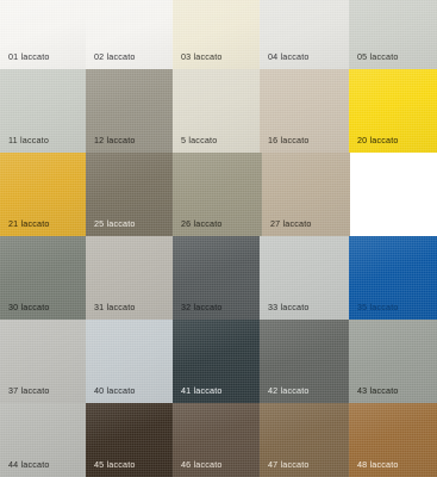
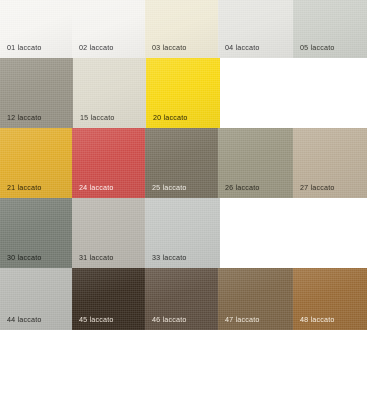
  01 laccato
  02 laccato
  03 laccato
  04 laccato
  05 laccato
- 11 laccato
  12 laccato
- 5 laccato
+ 15 laccato
- 16 laccato
  20 laccato
  21 laccato
+ 24 laccato
  25 laccato
  26 laccato
  27 laccato
  30 laccato
  31 laccato
- 32 laccato
  33 laccato
- 35 laccato
- 37 laccato
- 40 laccato
- 41 laccato
- 42 laccato
- 43 laccato
  44 laccato
  45 laccato
  46 laccato
  47 laccato
  48 laccato
